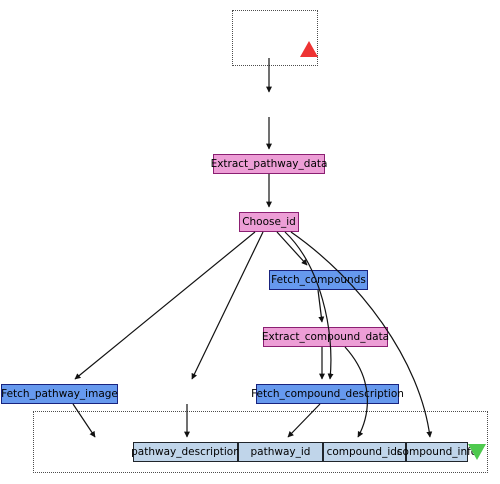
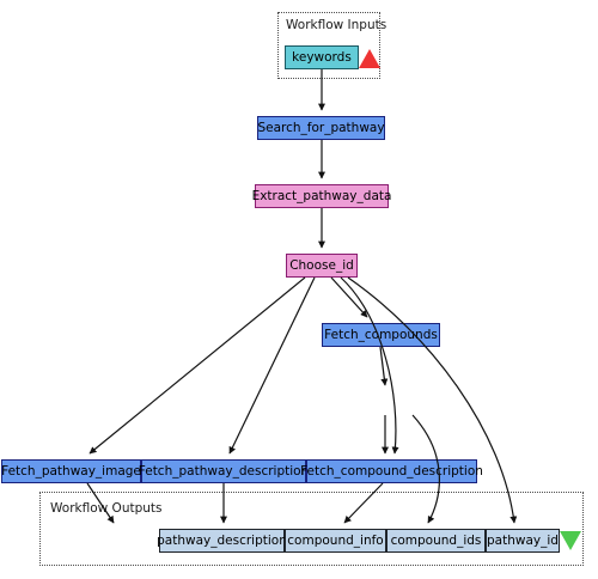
+ Workflow Inputs
+ keywords
+ Search_for_pathway
  Extract_pathway_data
  Choose_id
  Fetch_compounds
- Extract_compound_data
  Fetch_pathway_image
+ Fetch_pathway_description
  Fetch_compound_desription
+ Workflow Outputs
  pathway_description
- pathway_id
+ compound_info
  compound_ids
- compound_info
+ pathway_id
